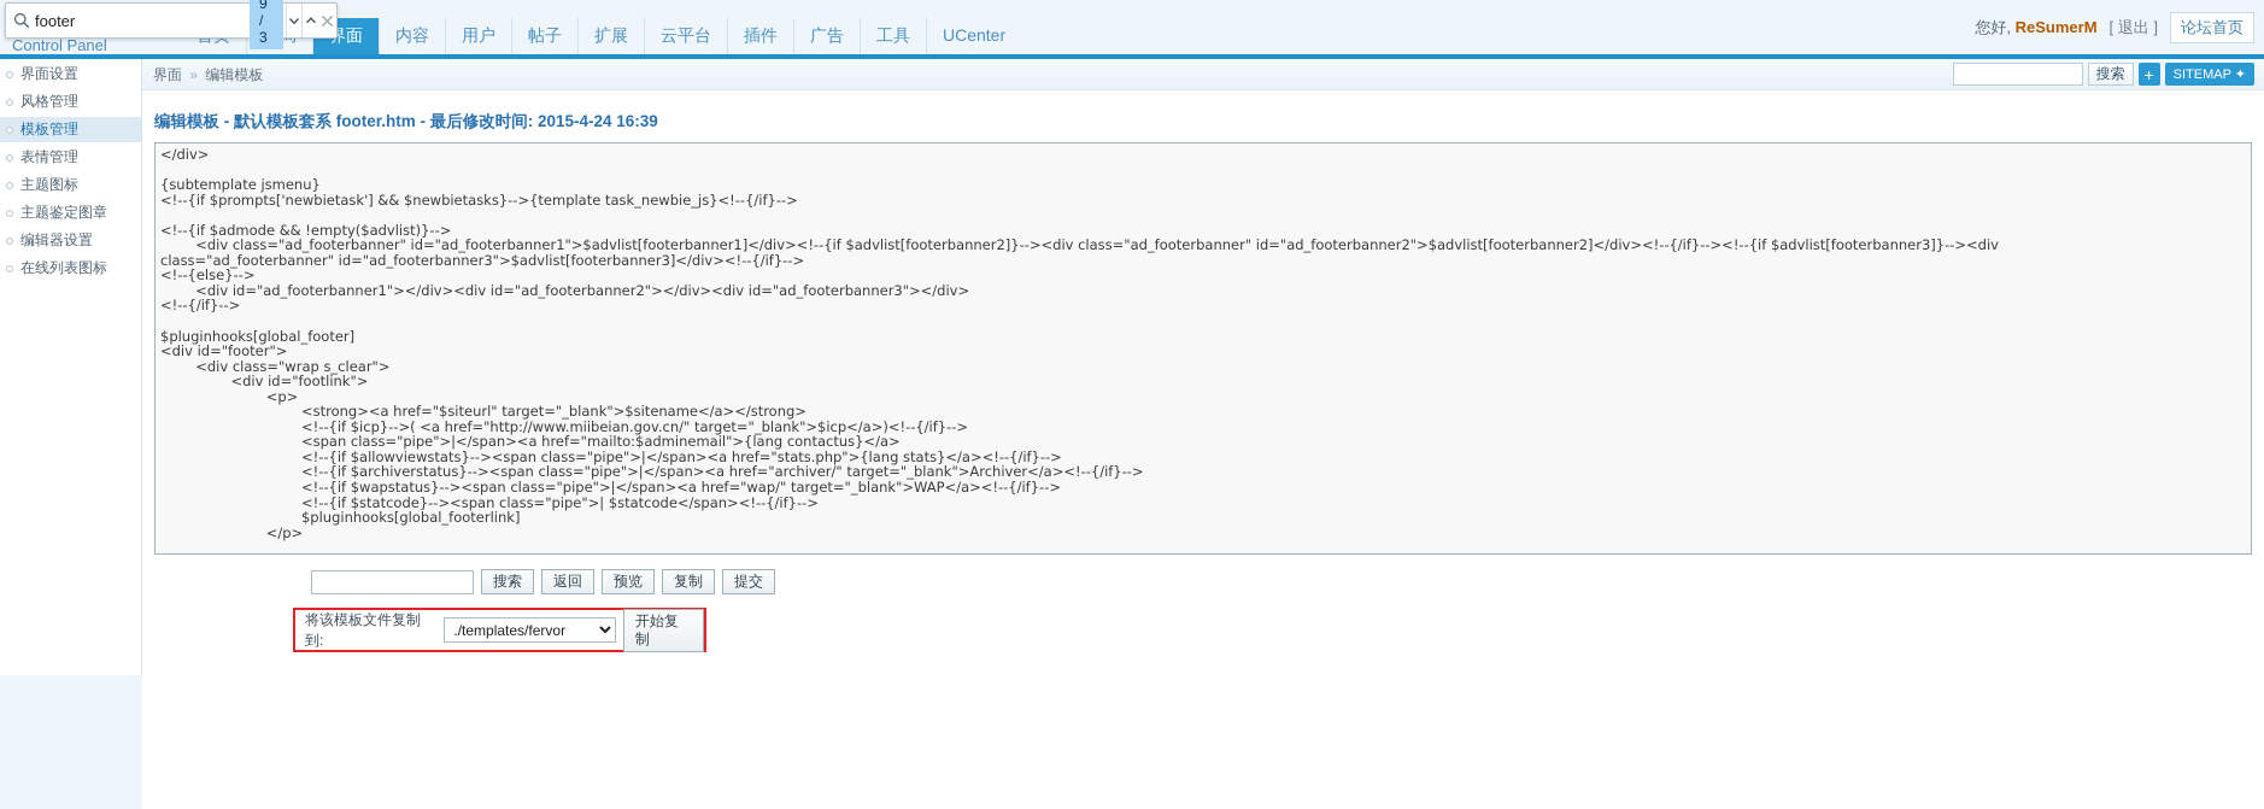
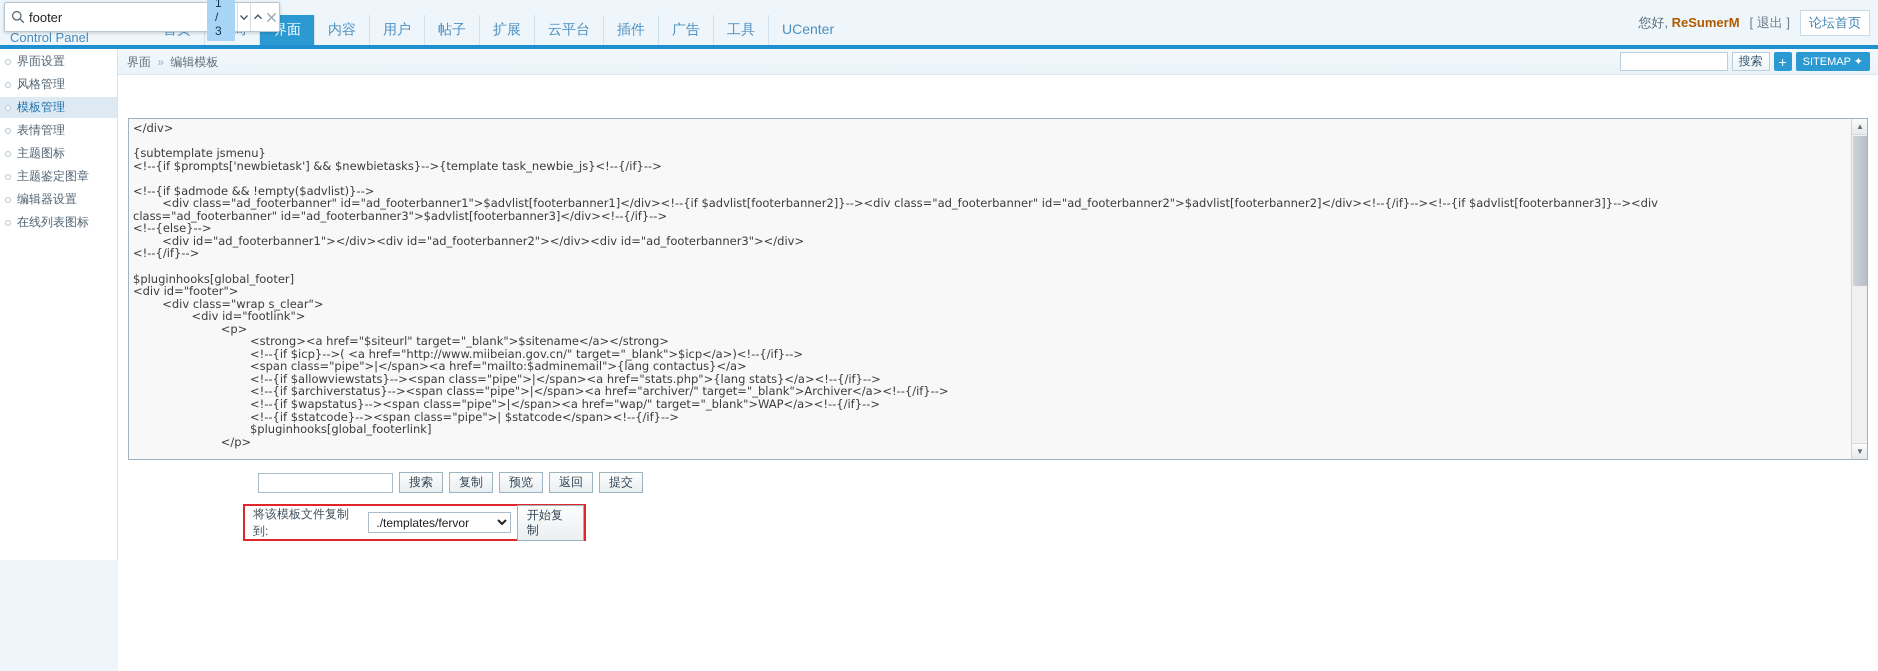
  Control Panel
  界面
  内容
  用户
  帖子
  扩展
  云平台
  插件
  广告
  工具
  UCenter
  您好, ReSumerM
  [ 退出 ]
  论坛首页
  footer
- 9 / 3
+ 1 / 3
  界面设置
  风格管理
  模板管理
  表情管理
  主题图标
  主题鉴定图章
  编辑器设置
  在线列表图标
  界面 » 编辑模板
  搜索
  +
  SITEMAP ✦
- 编辑模板 - 默认模板套系 footer.htm - 最后修改时间: 2015-4-24 16:39
  </div>
  {subtemplate jsmenu}
  <!--{if $prompts['newbietask'] && $newbietasks}-->{template task_newbie_js}<!--{/if}-->
  <!--{if $admode && !empty($advlist)}-->
  <div class="ad_footerbanner" id="ad_footerbanner1">$advlist[footerbanner1]</div><!--{if $advlist[footerbanner2]}--><div class="ad_footerbanner" id="ad_footerbanner2">$advlist[footerbanner2]</div><!--{/if}--><!--{if $advlist[footerbanner3]}--><div
  class="ad_footerbanner" id="ad_footerbanner3">$advlist[footerbanner3]</div><!--{/if}-->
  <!--{else}-->
  <div id="ad_footerbanner1"></div><div id="ad_footerbanner2"></div><div id="ad_footerbanner3"></div>
  <!--{/if}-->
  $pluginhooks[global_footer]
  <div id="footer">
  <div class="wrap s_clear">
  <div id="footlink">
  <p>
  <strong><a href="$siteurl" target="_blank">$sitename</a></strong>
  <!--{if $icp}-->( <a href="http://www.miibeian.gov.cn/" target="_blank">$icp</a>)<!--{/if}-->
  <span class="pipe">|</span><a href="mailto:$adminemail">{lang contactus}</a>
  <!--{if $allowviewstats}--><span class="pipe">|</span><a href="stats.php">{lang stats}</a><!--{/if}-->
  <!--{if $archiverstatus}--><span class="pipe">|</span><a href="archiver/" target="_blank">Archiver</a><!--{/if}-->
  <!--{if $wapstatus}--><span class="pipe">|</span><a href="wap/" target="_blank">WAP</a><!--{/if}-->
  <!--{if $statcode}--><span class="pipe">| $statcode</span><!--{/if}-->
  $pluginhooks[global_footerlink]
  </p>
+ ▲
+ ▼
  搜索
- 返回
+ 复制
  预览
- 复制
+ 返回
  提交
  将该模板文件复制到:
  ./templates/fervor
  开始复制
